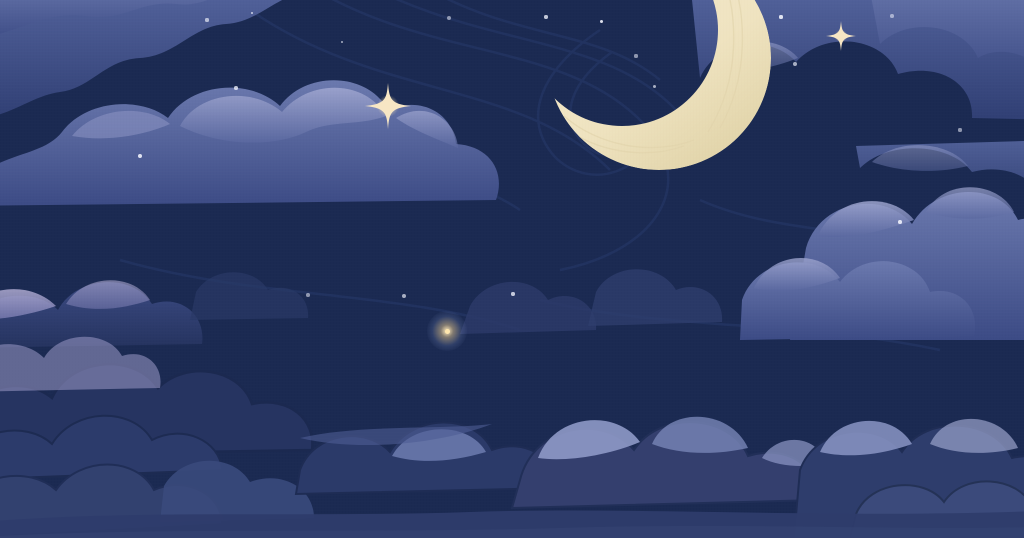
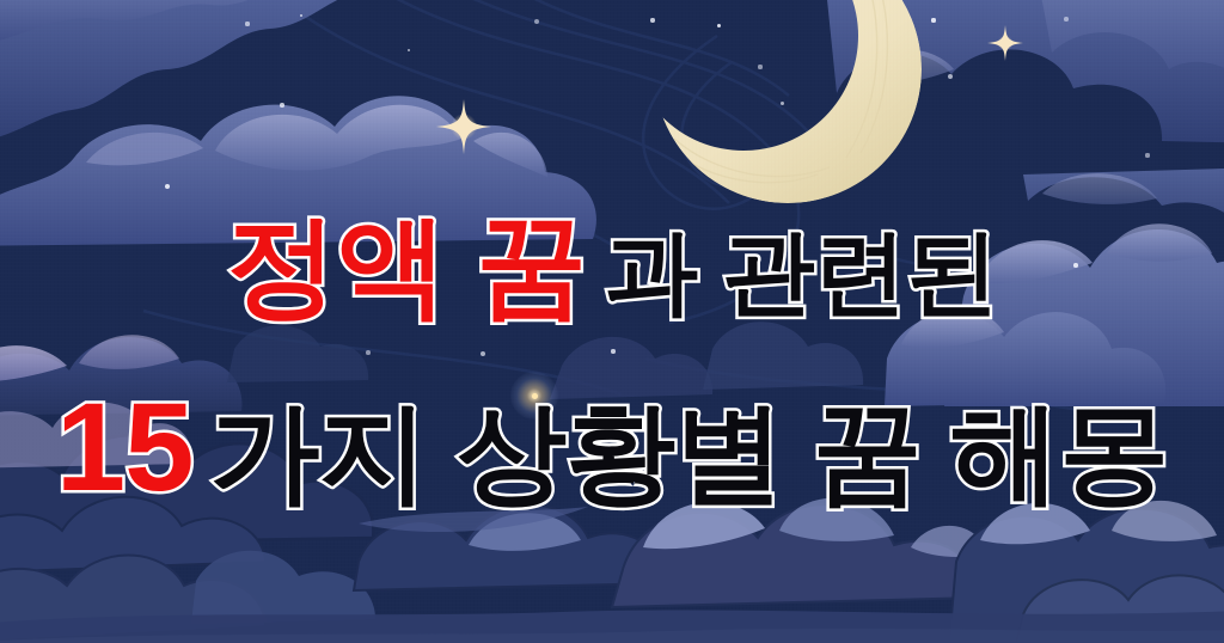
+ 정액 꿈 과 관련된
+ 15 가지 상황별 꿈 해몽
